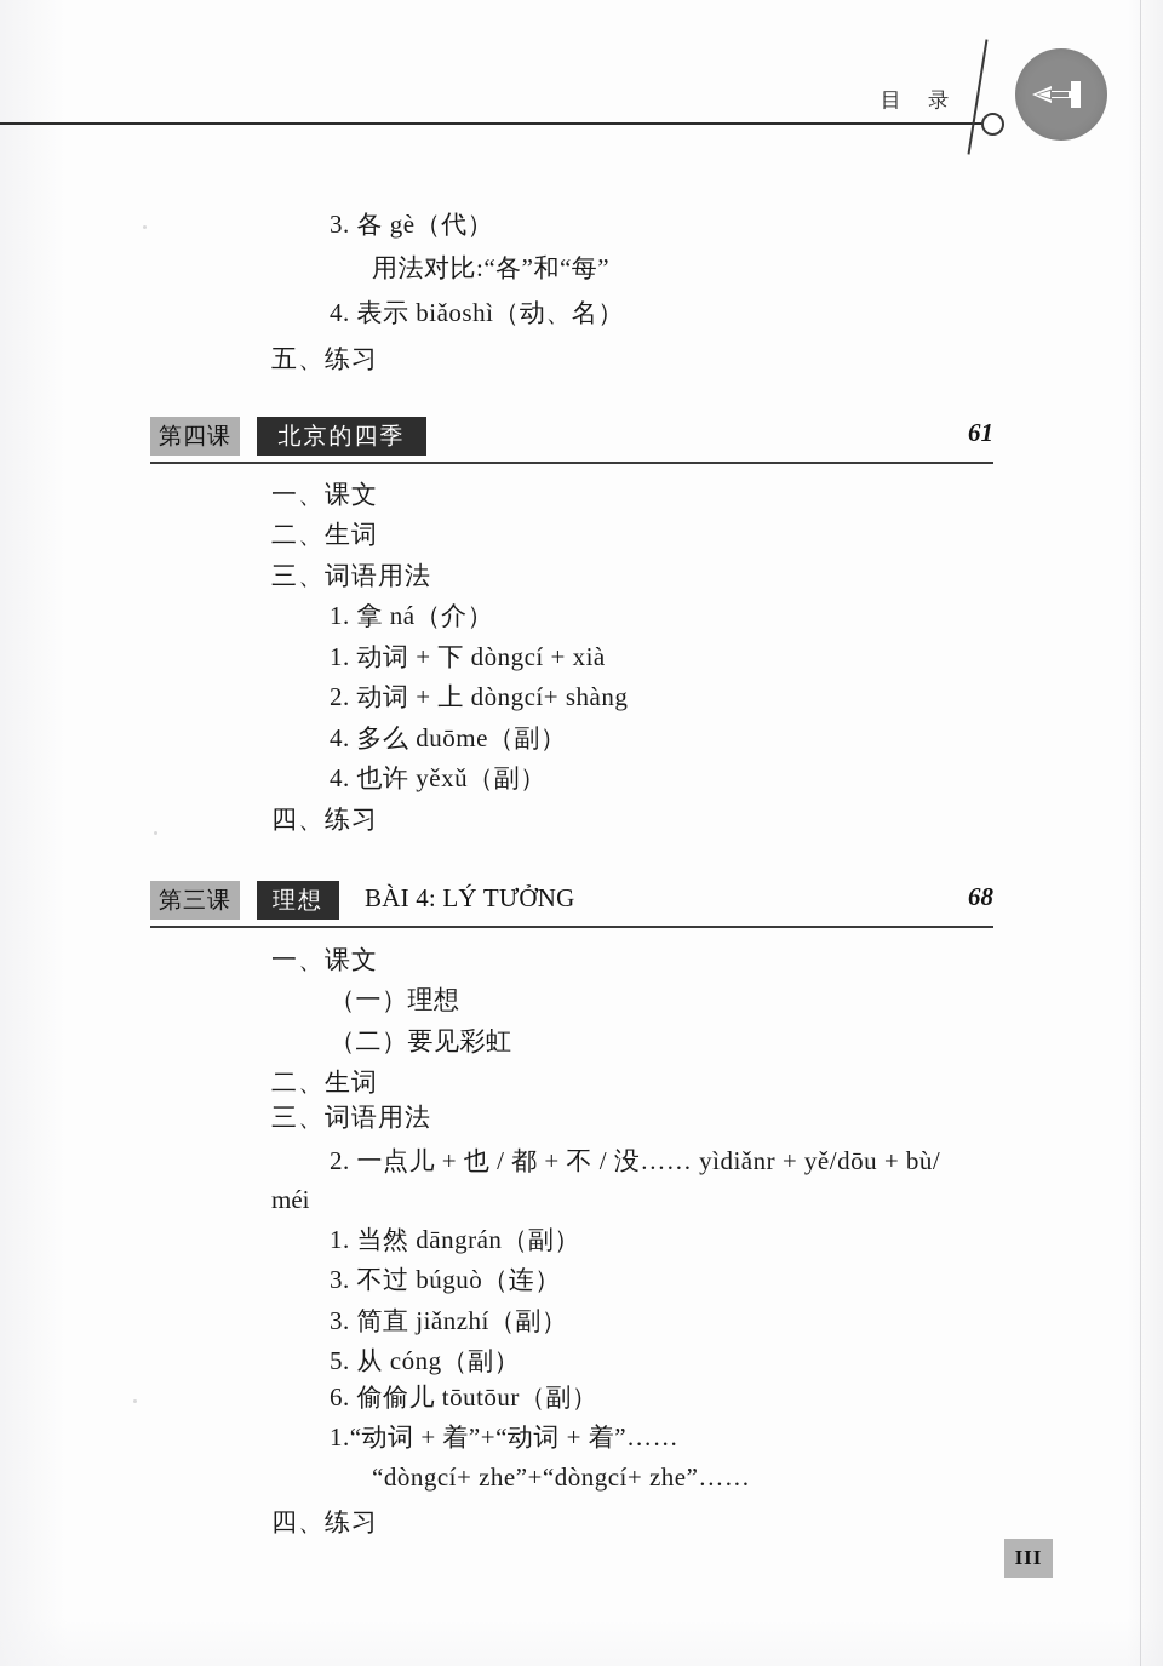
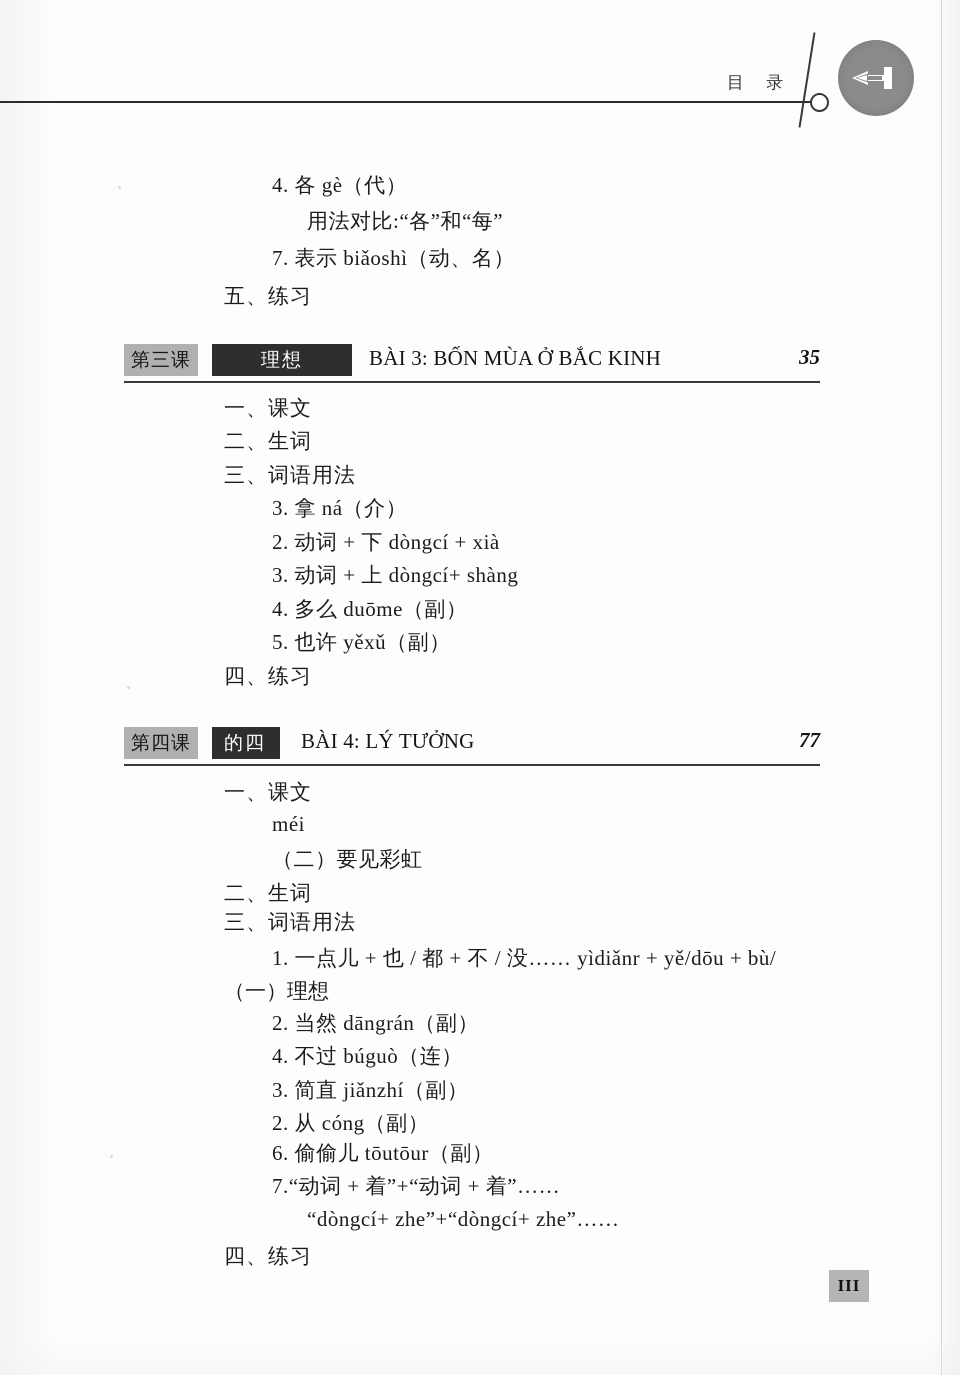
  目 录
- 3. 各 gè（代）
+ 4. 各 gè（代）
  用法对比:“各”和“每”
- 4. 表示 biǎoshì（动、名）
+ 7. 表示 biǎoshì（动、名）
  五、练习
- 第四课
+ 第三课
- 北京的四季
+ 理想
+ BÀI 3: BỐN MÙA Ở BẮC KINH
- 61
+ 35
  一、课文
  二、生词
  三、词语用法
- 1. 拿 ná（介）
+ 3. 拿 ná（介）
- 1. 动词 + 下 dòngcí + xià
+ 2. 动词 + 下 dòngcí + xià
- 2. 动词 + 上 dòngcí+ shàng
+ 3. 动词 + 上 dòngcí+ shàng
  4. 多么 duōme（副）
- 4. 也许 yěxǔ（副）
+ 5. 也许 yěxǔ（副）
  四、练习
- 第三课
+ 第四课
- 理想
+ 北京的四季
  BÀI 4: LÝ TƯỞNG
- 68
+ 77
  一、课文
- （一）理想
+ méi
  （二）要见彩虹
  二、生词
  三、词语用法
- 2. 一点儿 + 也 / 都 + 不 / 没…… yìdiǎnr + yě/dōu + bù/
+ 1. 一点儿 + 也 / 都 + 不 / 没…… yìdiǎnr + yě/dōu + bù/
- méi
+ （一）理想
- 1. 当然 dāngrán（副）
+ 2. 当然 dāngrán（副）
- 3. 不过 búguò（连）
+ 4. 不过 búguò（连）
  3. 简直 jiǎnzhí（副）
- 5. 从 cóng（副）
+ 2. 从 cóng（副）
  6. 偷偷儿 tōutōur（副）
- 1.“动词 + 着”+“动词 + 着”……
+ 7.“动词 + 着”+“动词 + 着”……
  “dòngcí+ zhe”+“dòngcí+ zhe”……
  四、练习
  III
